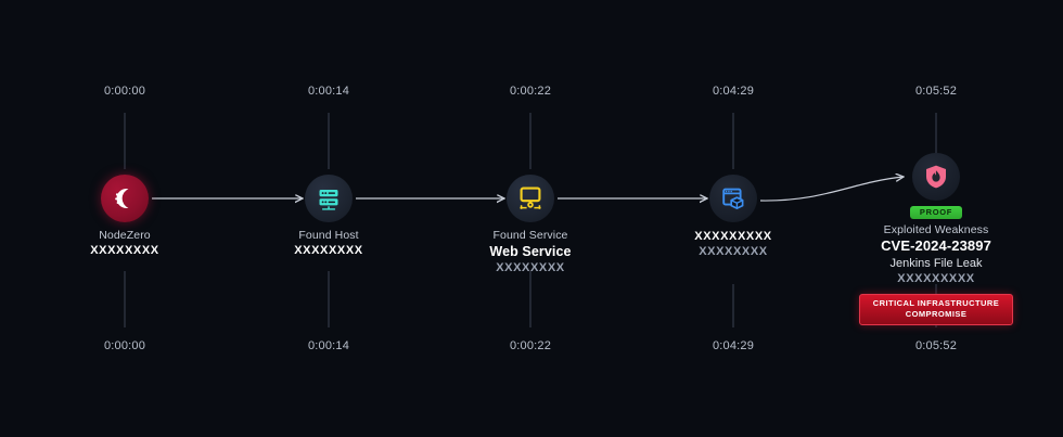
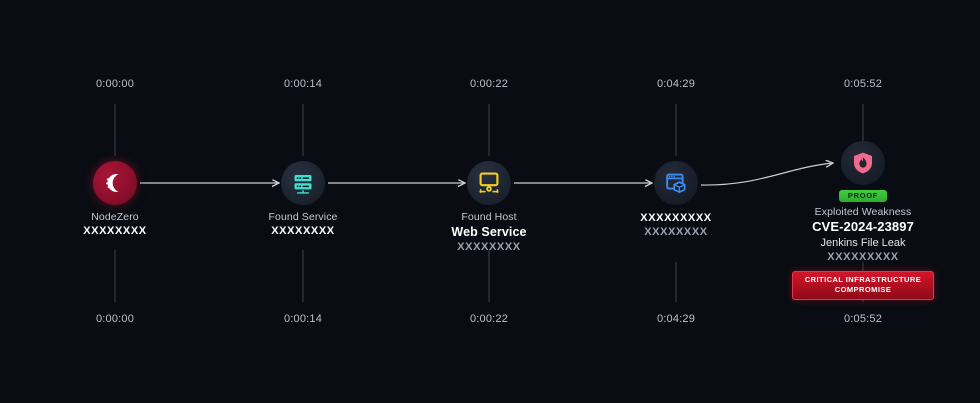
  0:00:00
  0:00:14
  0:00:22
  0:04:29
  0:05:52
  0:00:00
  0:00:14
  0:00:22
  0:04:29
  0:05:52
  NodeZero
  XXXXXXXX
- Found Host
+ Found Service
  XXXXXXXX
- Found Service
+ Found Host
  Web Service
  XXXXXXXX
  XXXXXXXXX
  XXXXXXXX
  PROOF
  Exploited Weakness
  CVE-2024-23897
  Jenkins File Leak
  XXXXXXXXX
  CRITICAL INFRASTRUCTURE
  COMPROMISE
